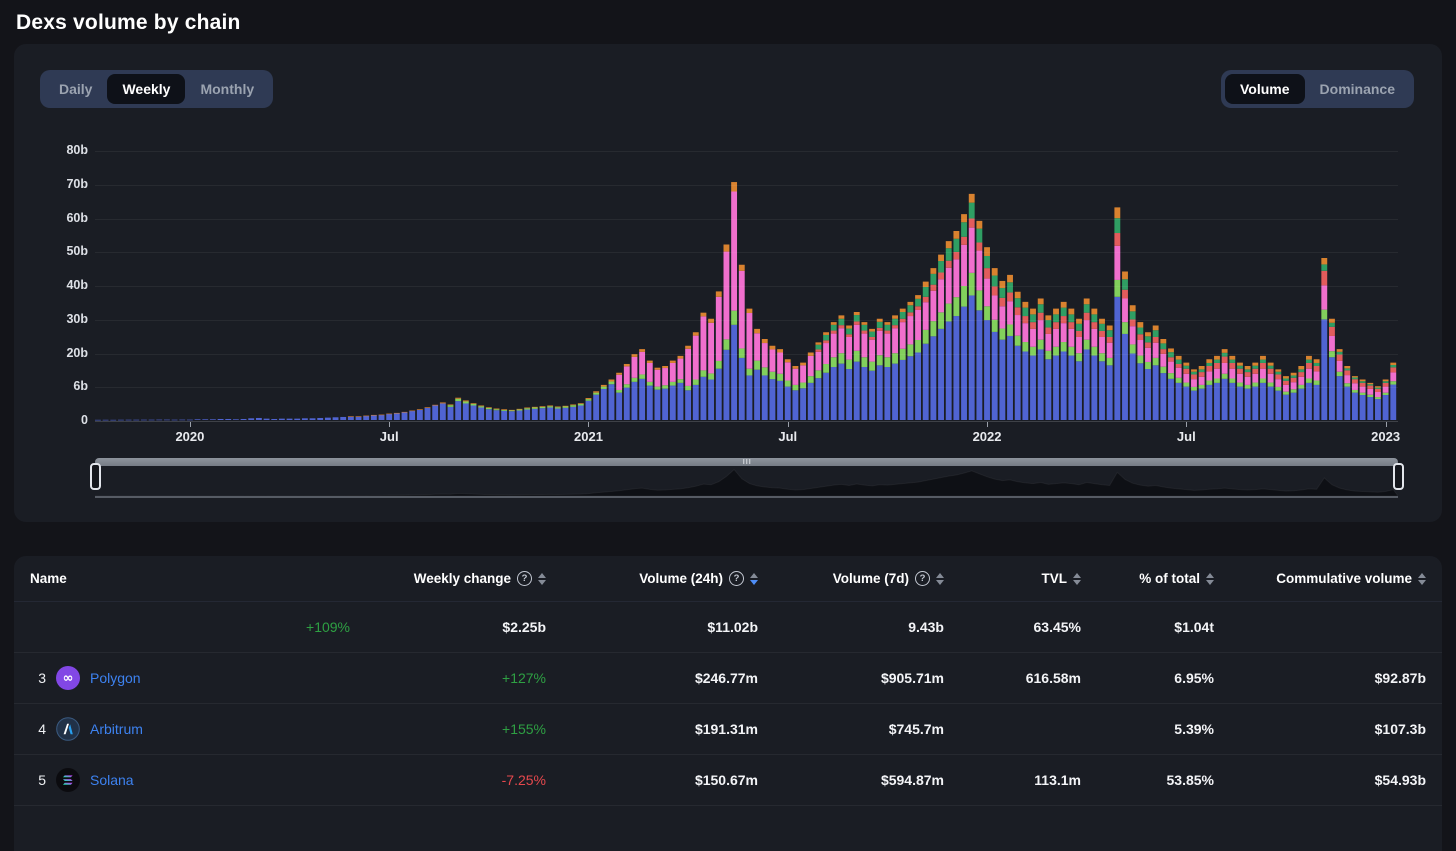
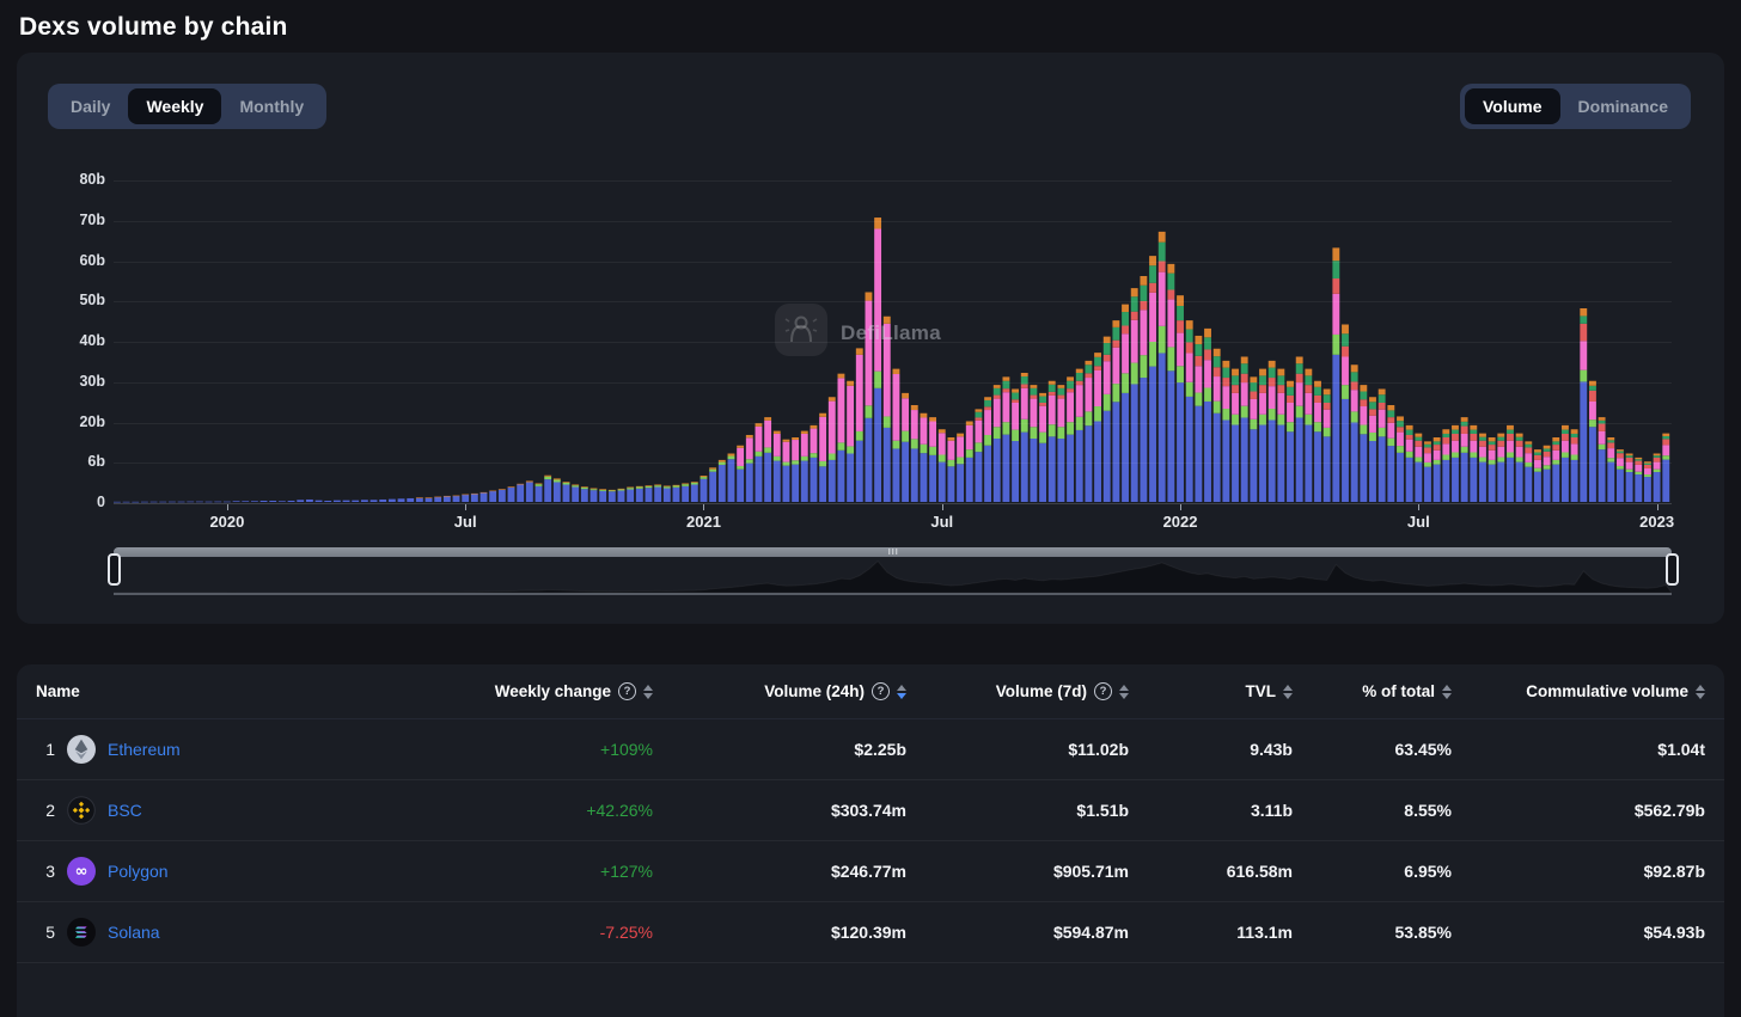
  Dexs volume by chain
  Daily
  Weekly
  Monthly
  Volume
  Dominance
  0
  6b
  20b
  30b
  40b
  50b
  60b
  70b
  80b
+ DefiLlama
  2020
  Jul
  2021
  Jul
  2022
  Jul
  2023
  Name
  Weekly change
  ?
  Volume (24h)
  ?
  Volume (7d)
  ?
  TVL
  % of total
  Commulative volume
+ 1
+ Ethereum
  +109%
  $2.25b
  $11.02b
  9.43b
  63.45%
  $1.04t
+ 2
+ BSC
+ +42.26%
+ $303.74m
+ $1.51b
+ 3.11b
+ 8.55%
+ $562.79b
  3
  ∞
  Polygon
  +127%
  $246.77m
  $905.71m
  616.58m
  6.95%
  $92.87b
- 4
- Arbitrum
- +155%
- $191.31m
- $745.7m
- 5.39%
- $107.3b
  5
  Solana
  -7.25%
- $150.67m
+ $120.39m
  $594.87m
  113.1m
  53.85%
  $54.93b
